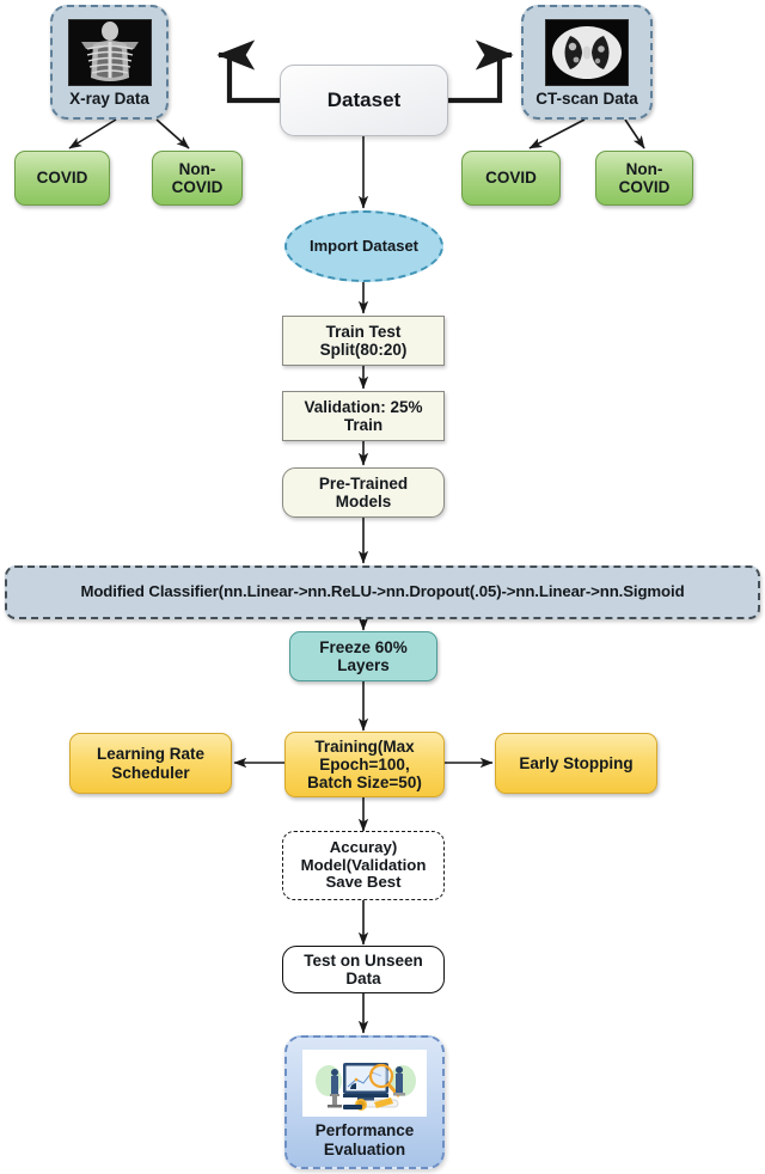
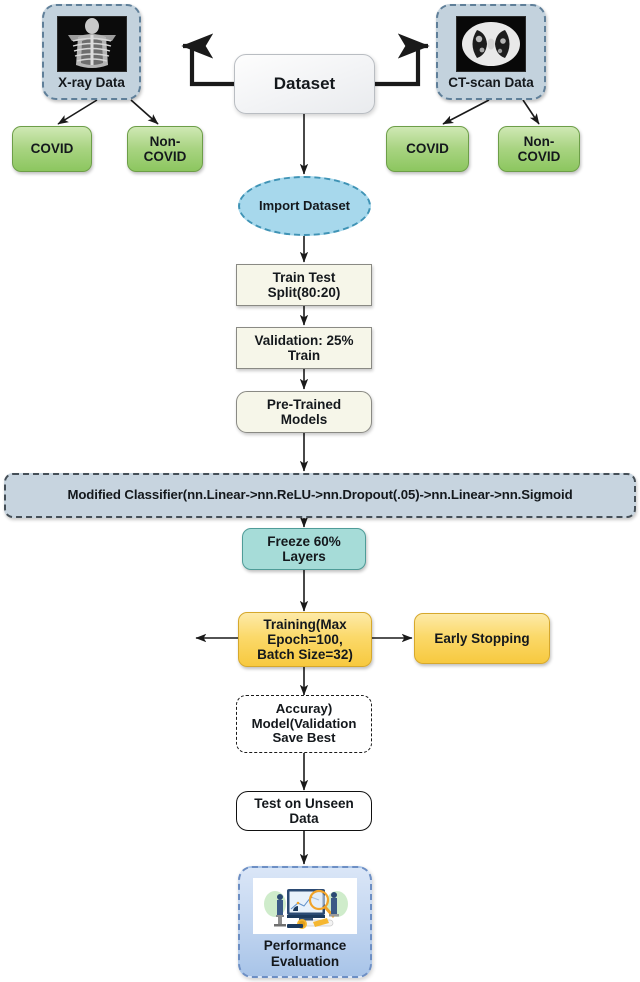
  X-ray Data
  CT-scan Data
  Dataset
  COVID
  Non-
  COVID
  COVID
  Non-
  COVID
  Import Dataset
  Train Test
  Split(80:20)
  Validation: 25%
  Train
  Pre-Trained
  Models
  Modified Classifier(nn.Linear->nn.ReLU->nn.Dropout(.05)->nn.Linear->nn.Sigmoid
  Freeze 60%
  Layers
- Learning Rate
- Scheduler
  Training(Max
  Epoch=100,
- Batch Size=50)
+ Batch Size=32)
  Early Stopping
  Accuray)
  Model(Validation
  Save Best
  Test on Unseen
  Data
  Performance
  Evaluation
